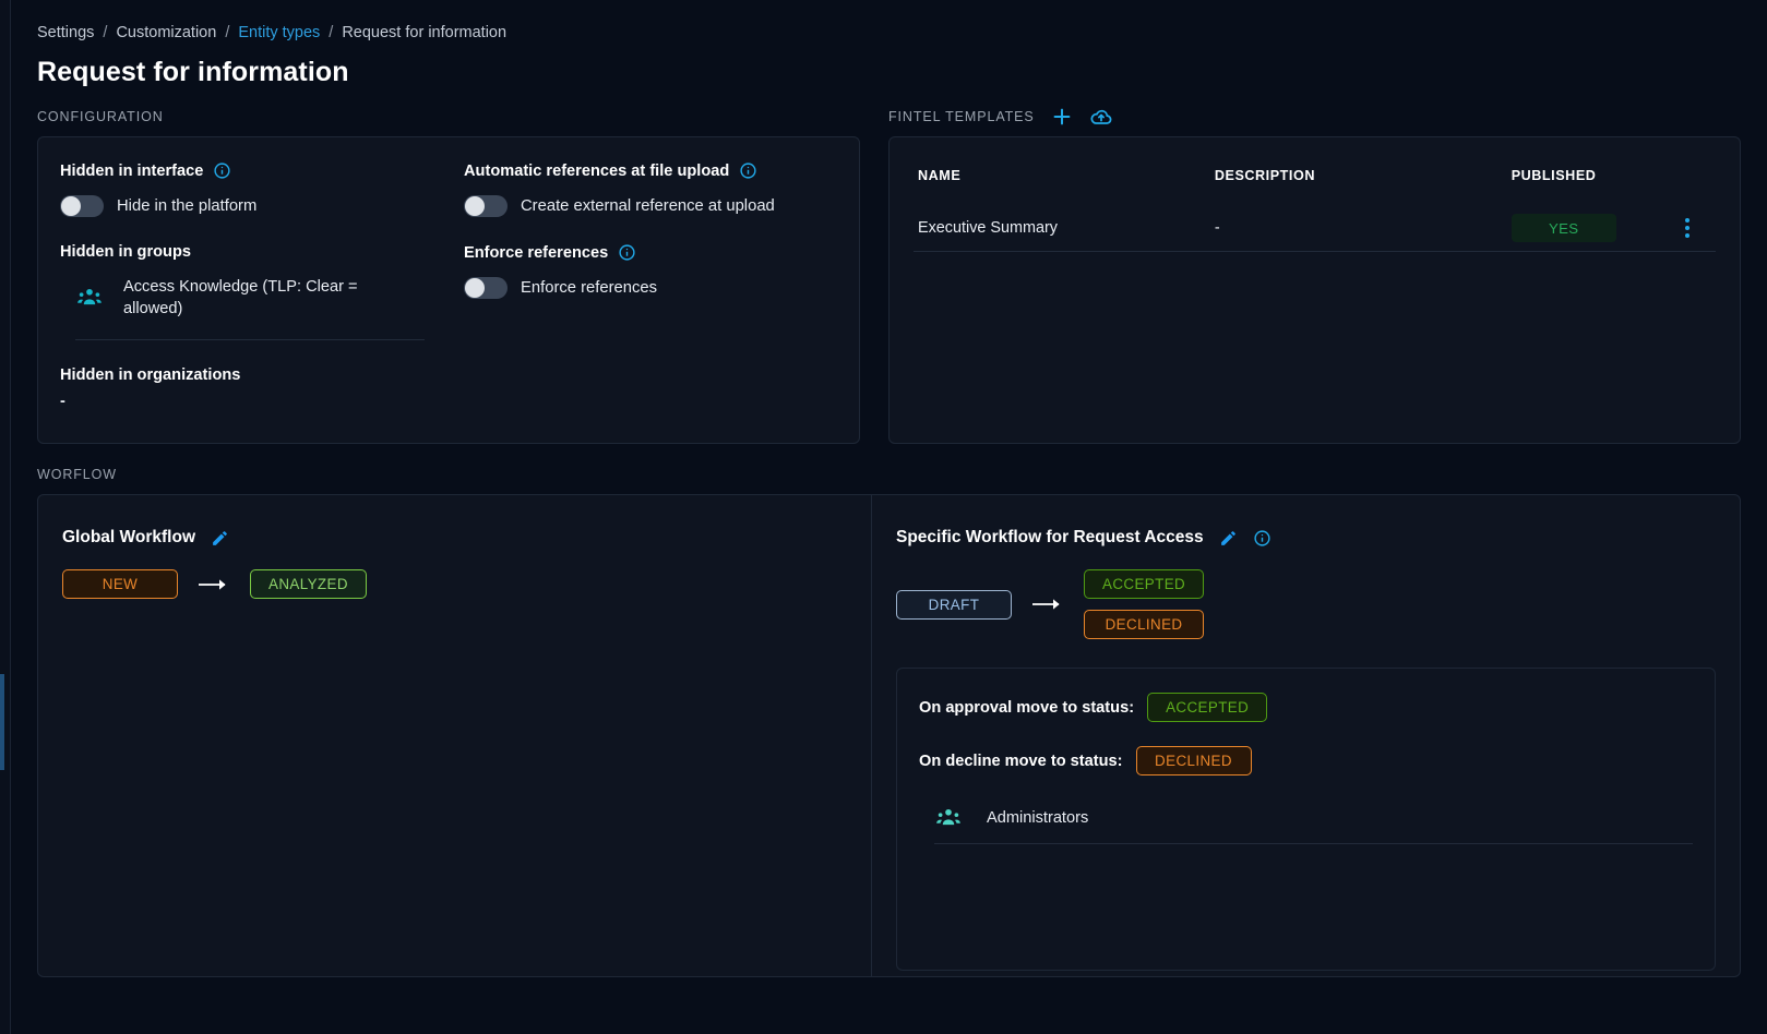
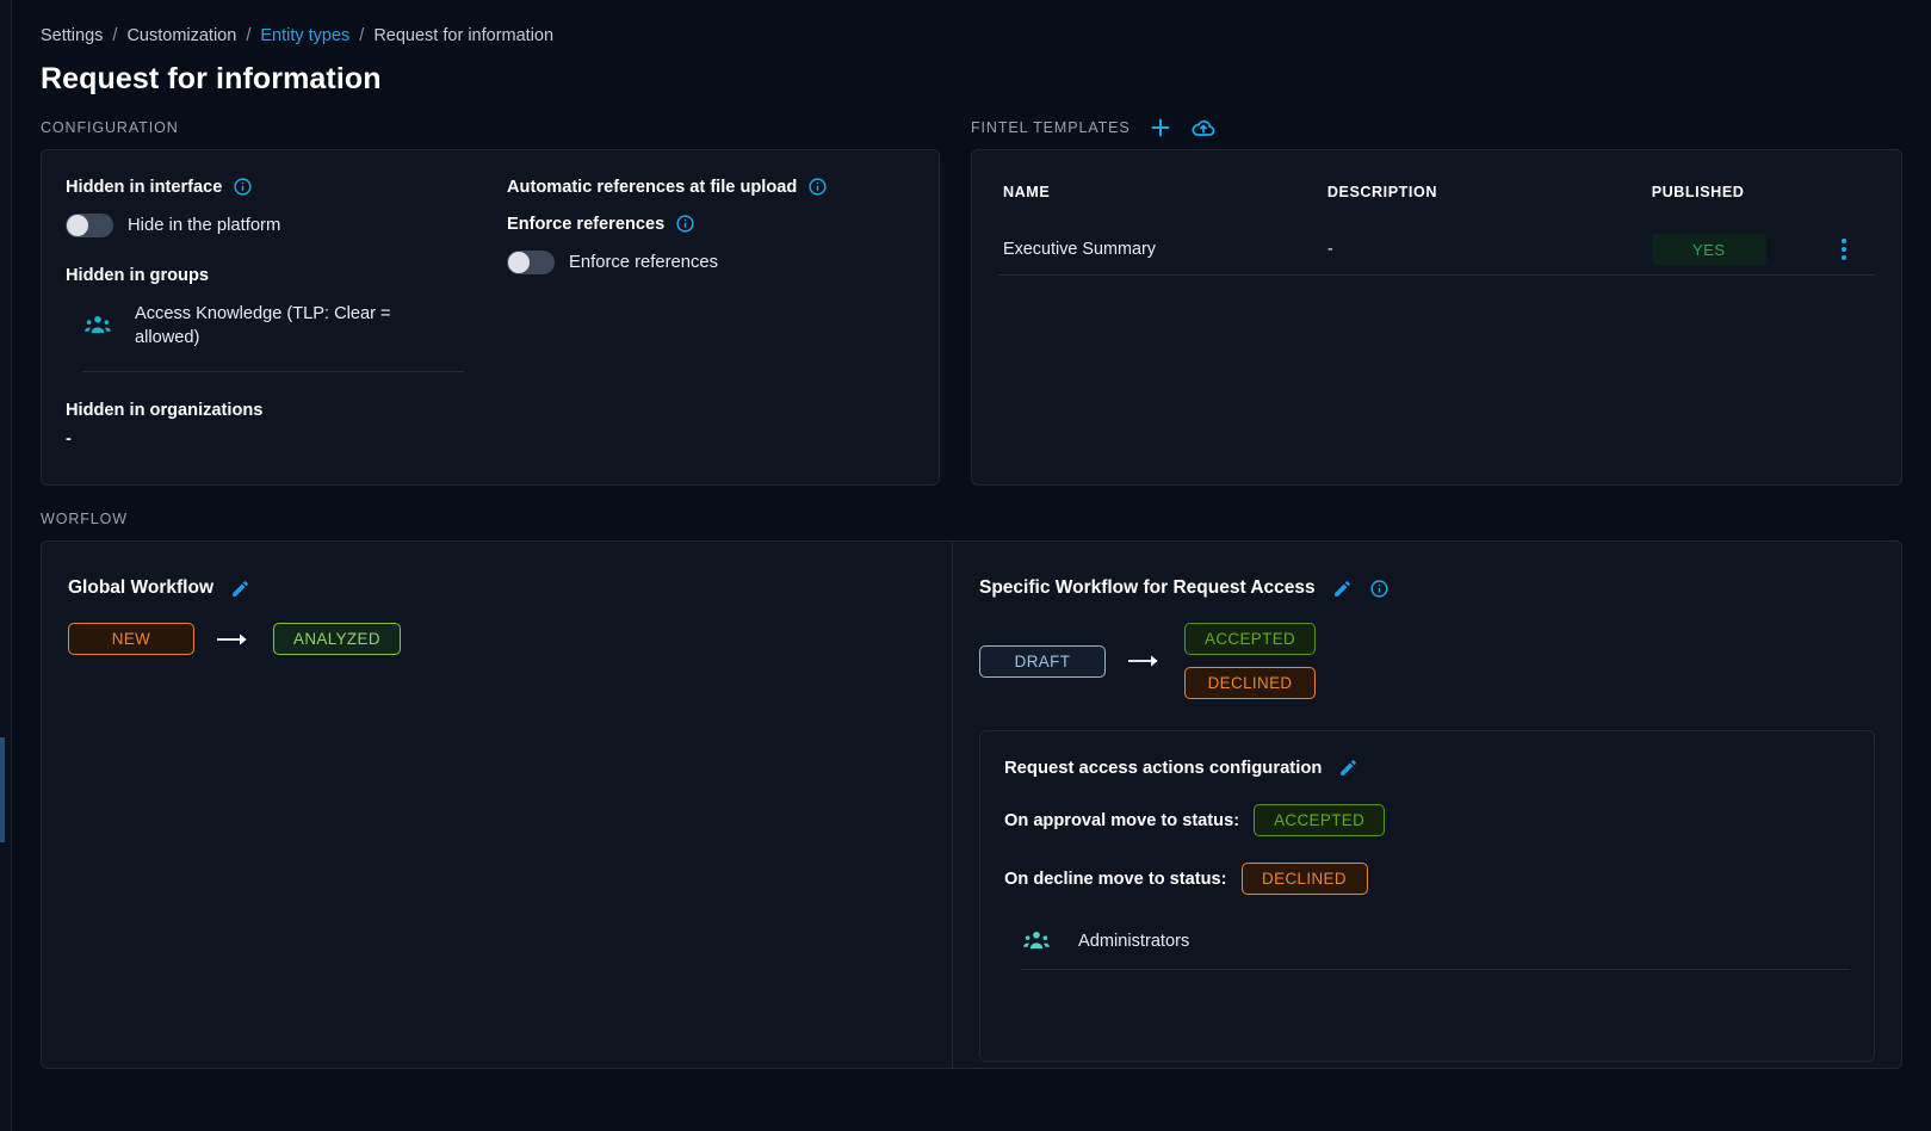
  Settings
  /
  Customization
  /
  Entity types
  /
  Request for information
  Request for information
  CONFIGURATION
  Hidden in interface
  Hide in the platform
  Hidden in groups
  Access Knowledge (TLP: Clear = allowed)
  Hidden in organizations
  -
  Automatic references at file upload
- Create external reference at upload
  Enforce references
  Enforce references
  FINTEL TEMPLATES
  NAME	DESCRIPTION	PUBLISHED
  Executive Summary	-	YES
  WORFLOW
  Global Workflow
  NEW
  ANALYZED
  Specific Workflow for Request Access
  DRAFT
  ACCEPTED
  DECLINED
+ Request access actions configuration
  On approval move to status:
  ACCEPTED
  On decline move to status:
  DECLINED
  Administrators
